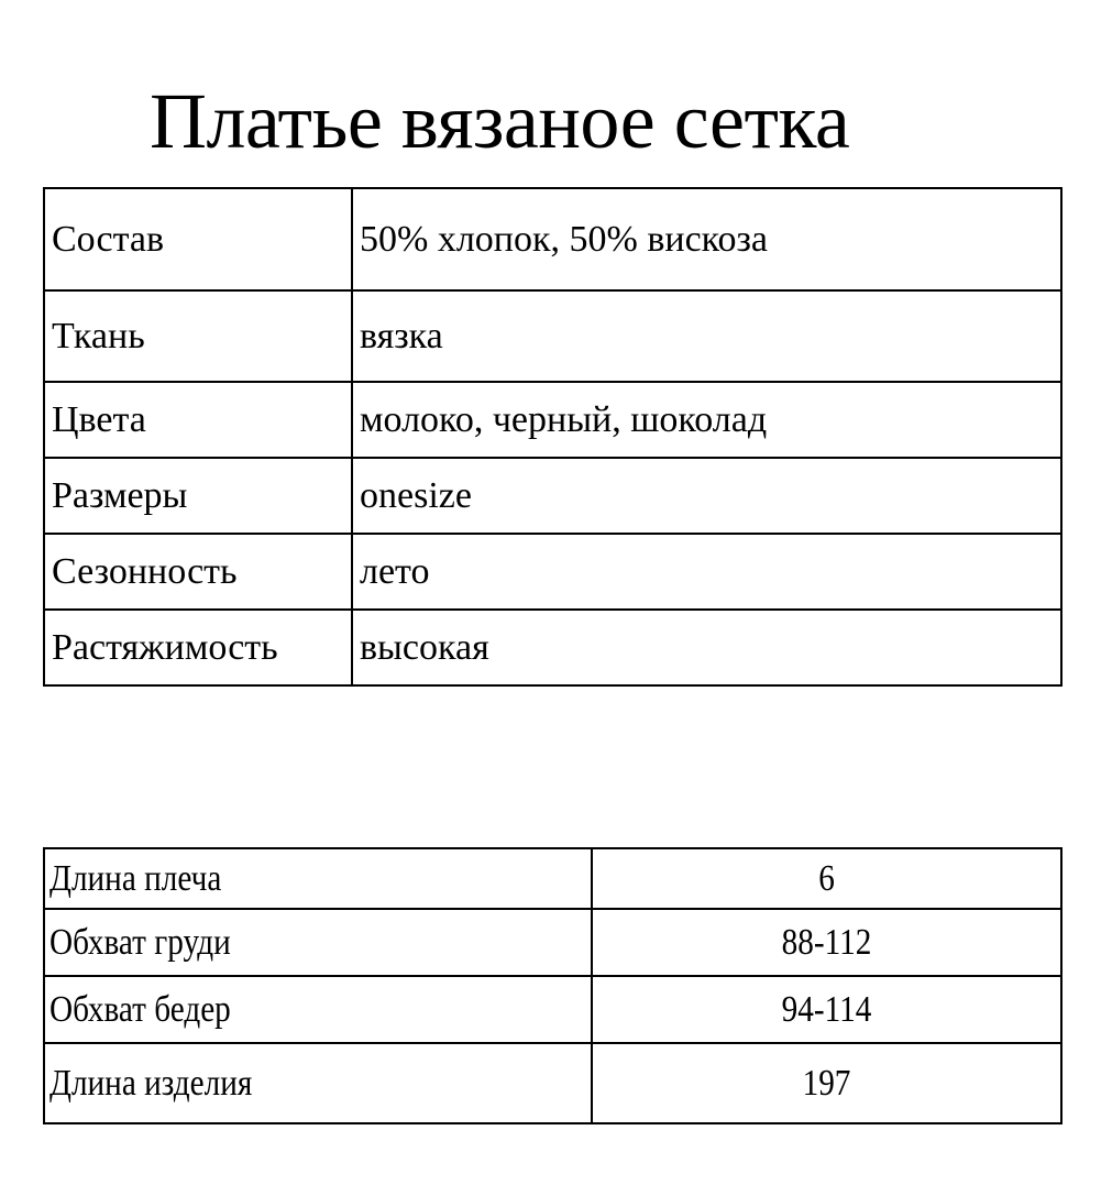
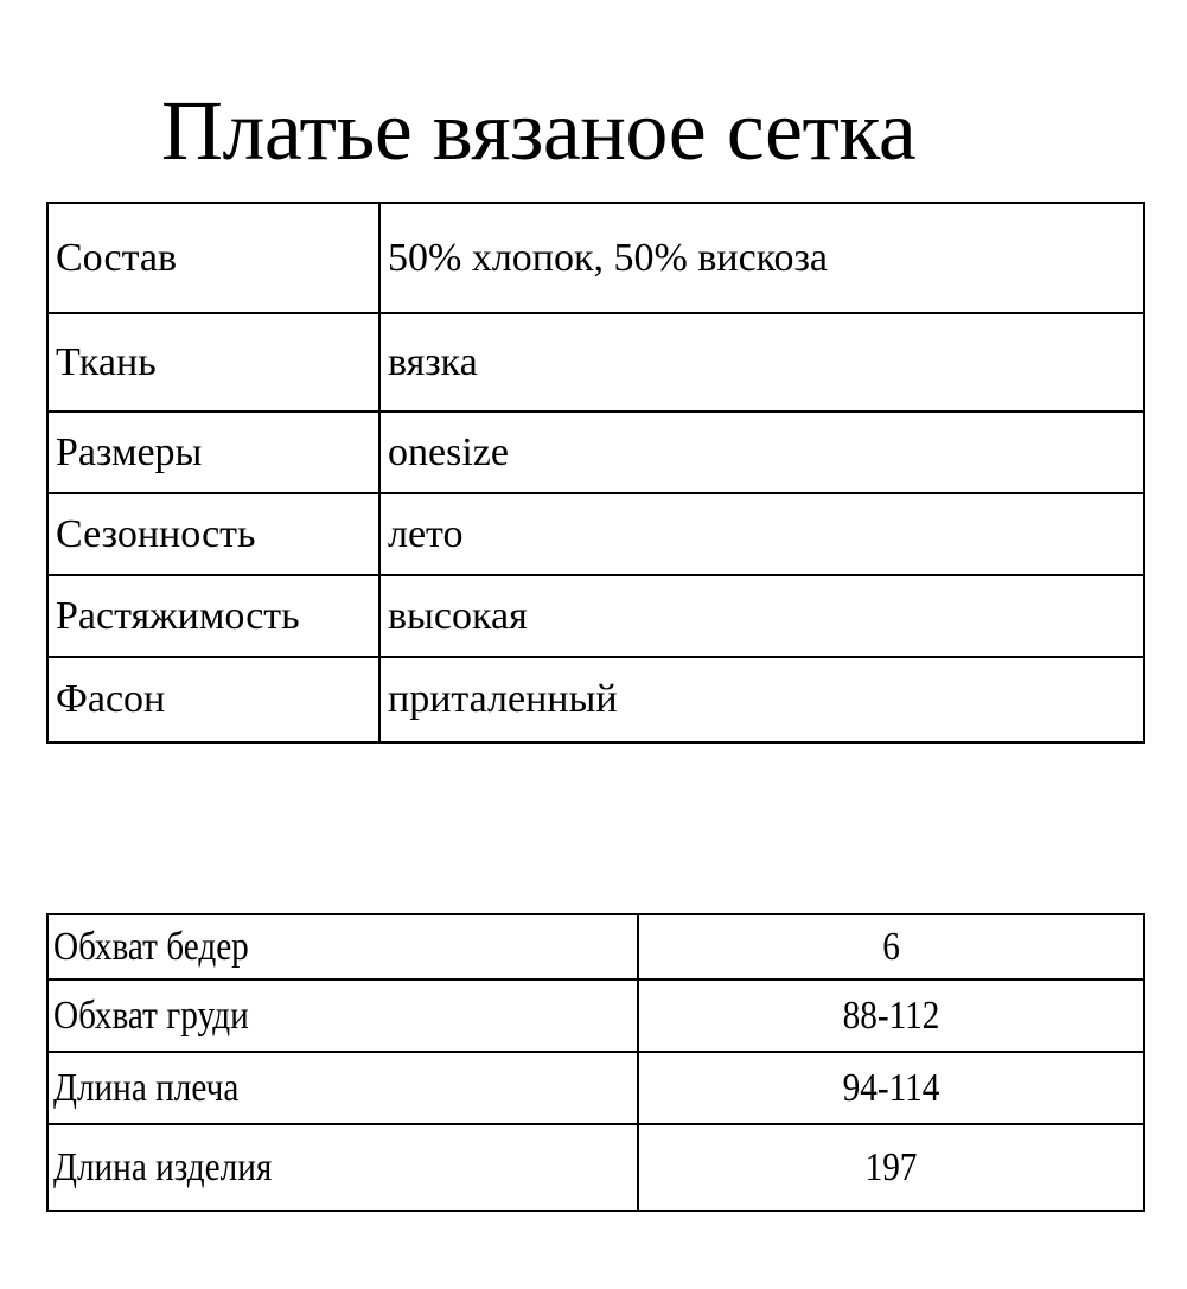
  Платье вязаное сетка
  Состав	50% хлопок, 50% вискоза
  Ткань	вязка
- Цвета	молоко, черный, шоколад
  Размеры	onesize
  Сезонность	лето
  Растяжимость	высокая
+ Фасон	приталенный
- Длина плеча	6
+ Обхват бедер	6
  Обхват груди	88-112
- Обхват бедер	94-114
+ Длина плеча	94-114
  Длина изделия	197
